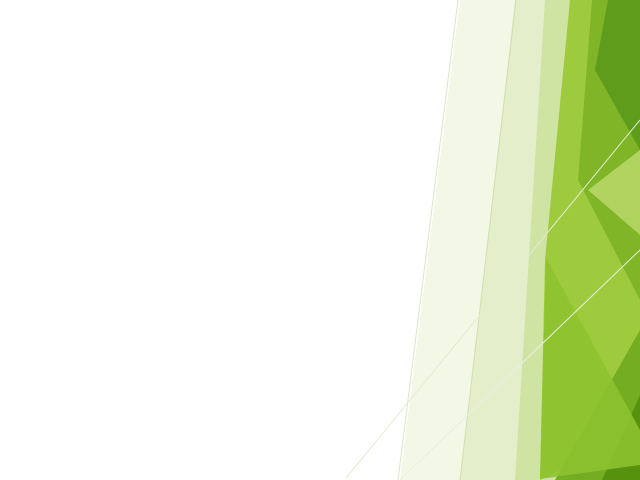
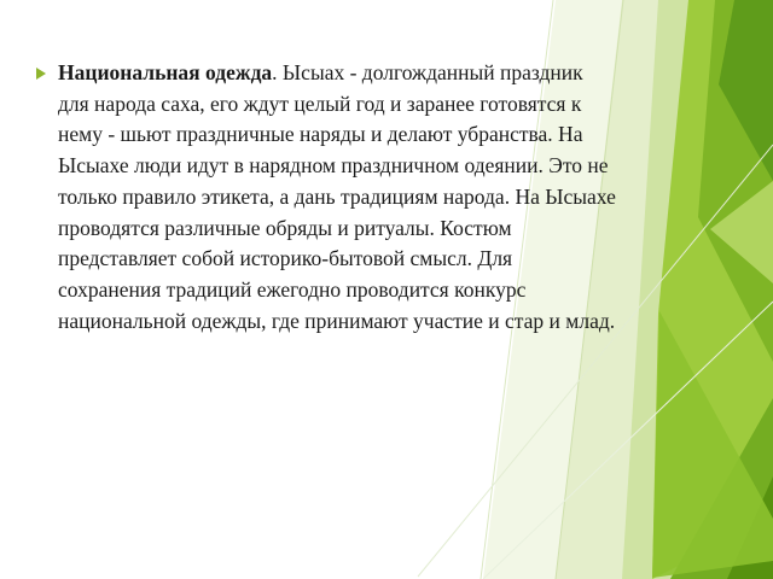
+ Национальная одежда. Ысыах - долгожданный праздник для народа саха, его ждут целый год и заранее готовятся к нему - шьют праздничные наряды и делают убранства. На Ысыахе люди идут в нарядном праздничном одеянии. Это не только правило этикета, а дань традициям народа. На Ысыахе проводятся различные обряды и ритуалы. Костюм представляет собой историко-бытовой смысл. Для сохранения традиций ежегодно проводится конкурс национальной одежды, где принимают участие и стар и млад.
